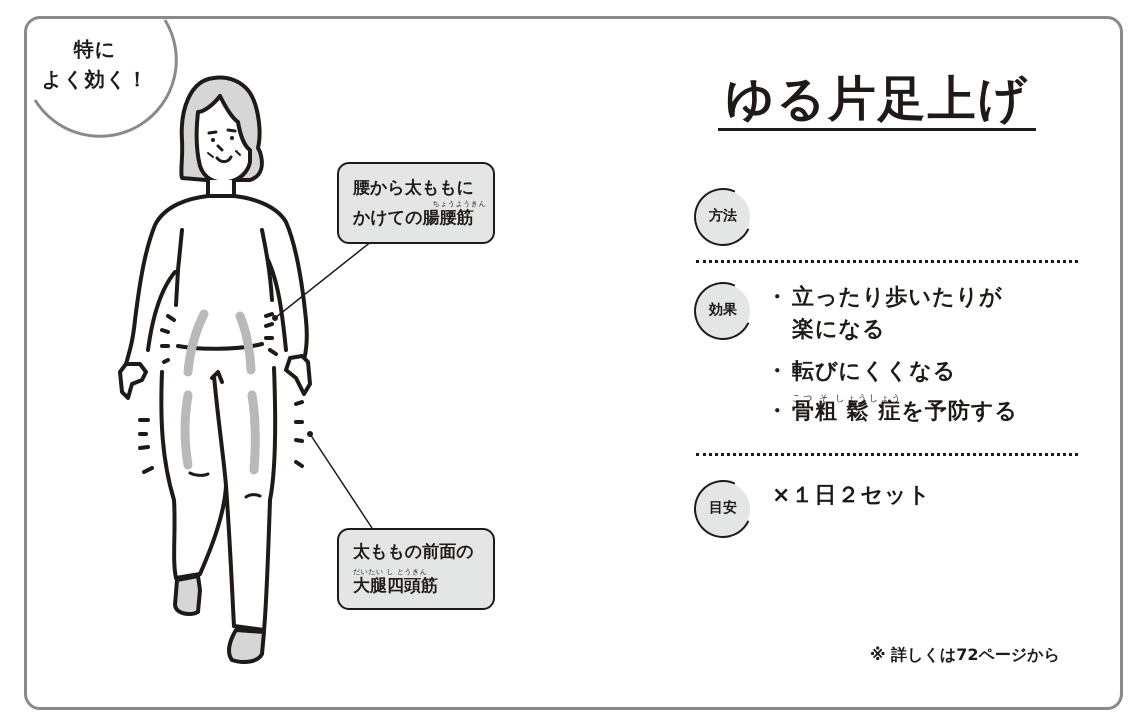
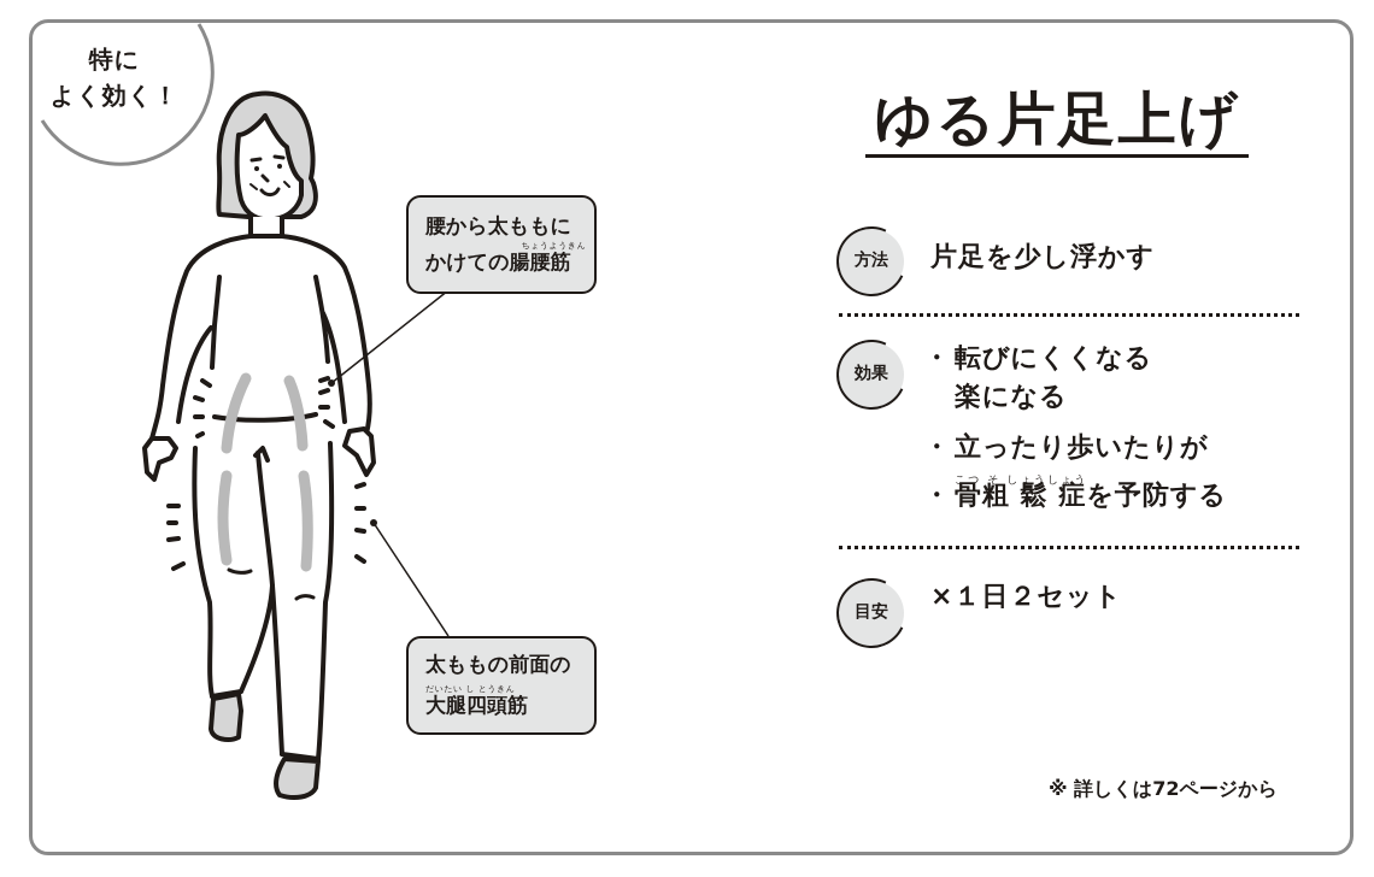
  特に
  よく効く！
  腰から太ももに
  かけての
  ちょうようきん
  腸腰筋
  太ももの前面の
  だいたい し とうきん
  大腿四頭筋
  ゆる片足上げ
  方法
+ 片足を少し浮かす
  効果
- 立ったり歩いたりが
+ 転びにくくなる
  楽になる
- 転びにくくなる
+ 立ったり歩いたりが
  こつ そ しょうしょう
  骨粗 鬆 症を予防する
  目安
  ×１日２セット
  ※ 詳しくは72ページから
